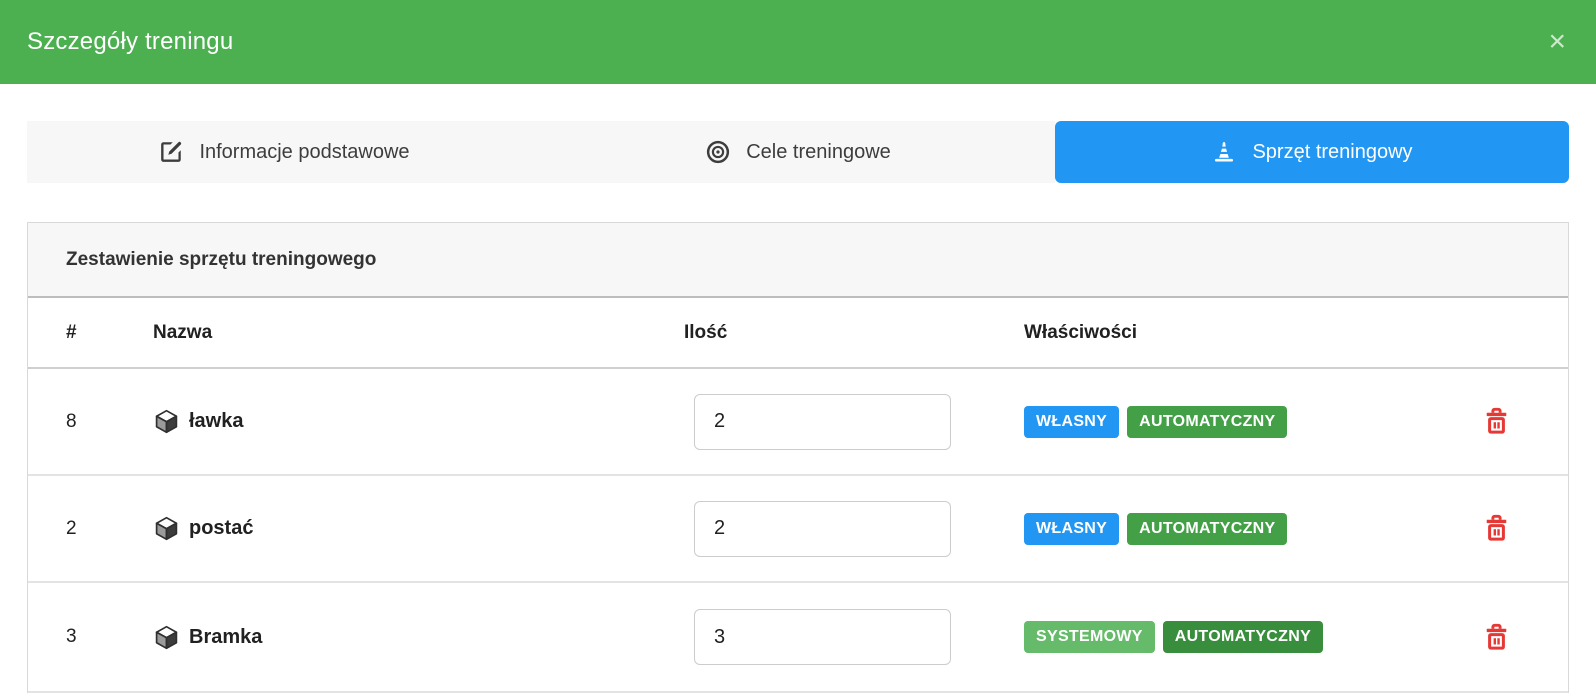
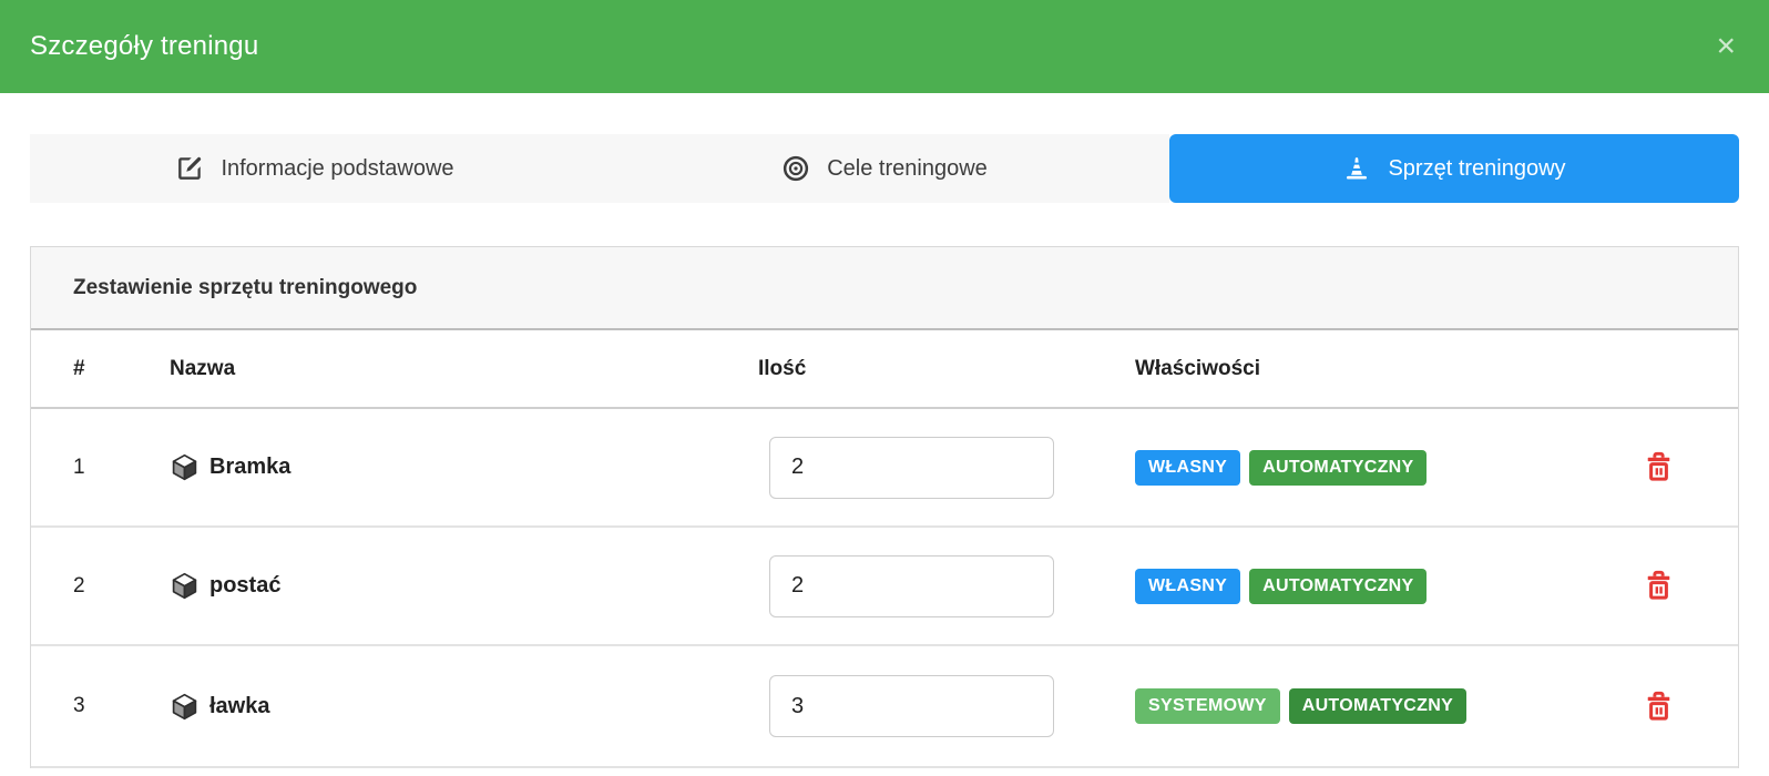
  Szczegóły treningu
  ×
  Informacje podstawowe
  Cele treningowe
  Sprzęt treningowy
  Zestawienie sprzętu treningowego
  #
  Nazwa
  Ilość
  Właściwości
- 8
+ 1
- ławka
+ Bramka
  2
  WŁASNY
  AUTOMATYCZNY
  2
  postać
  2
  WŁASNY
  AUTOMATYCZNY
  3
- Bramka
+ ławka
  3
  SYSTEMOWY
  AUTOMATYCZNY
